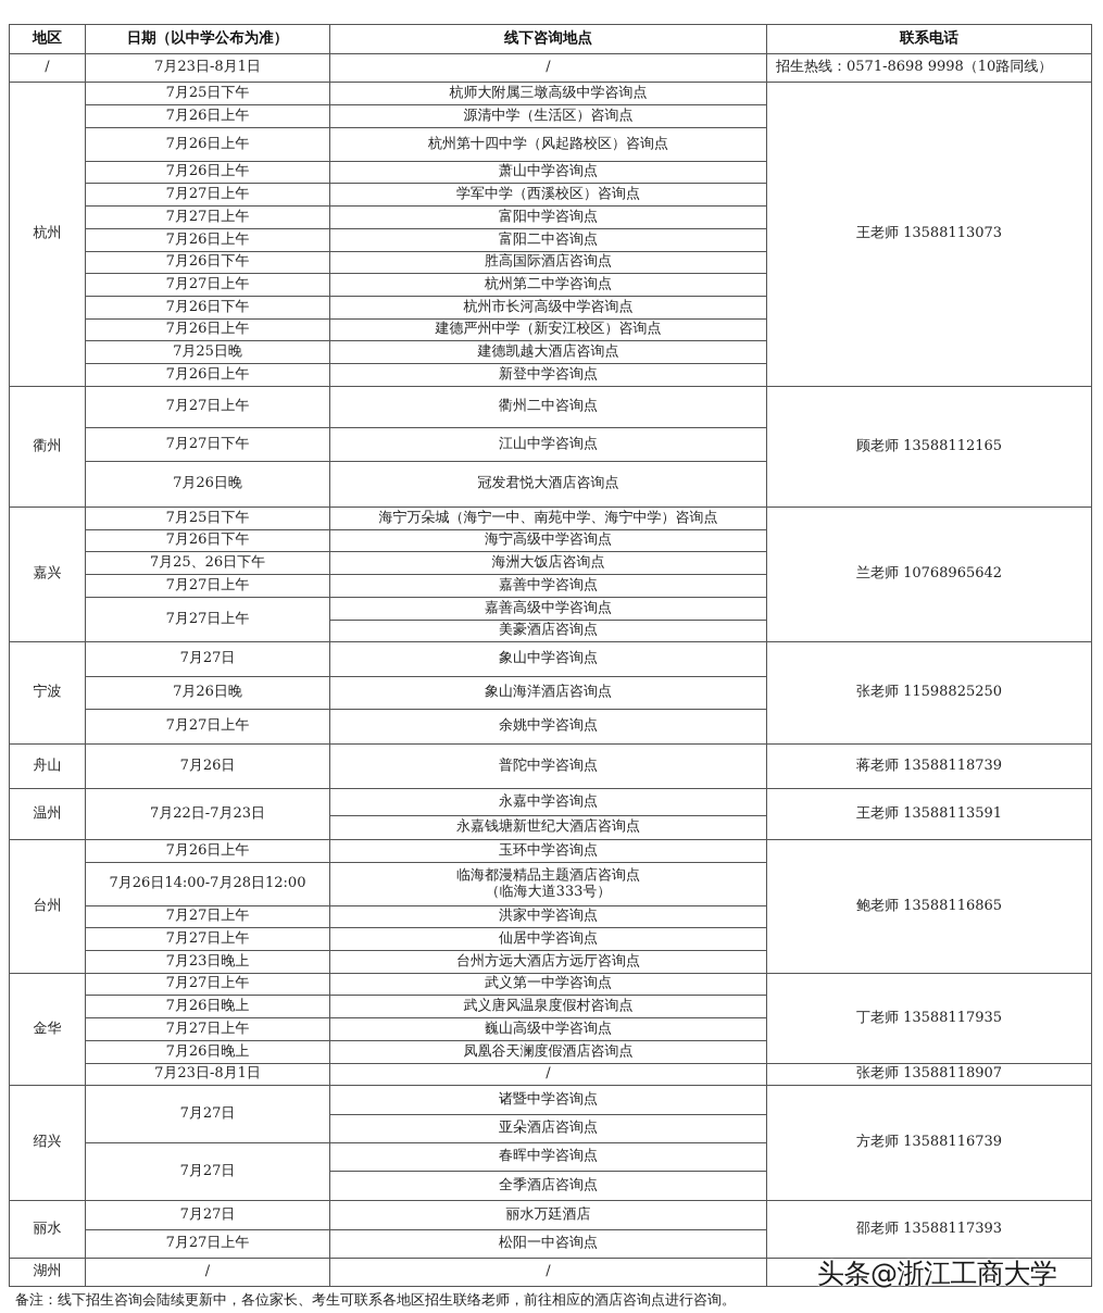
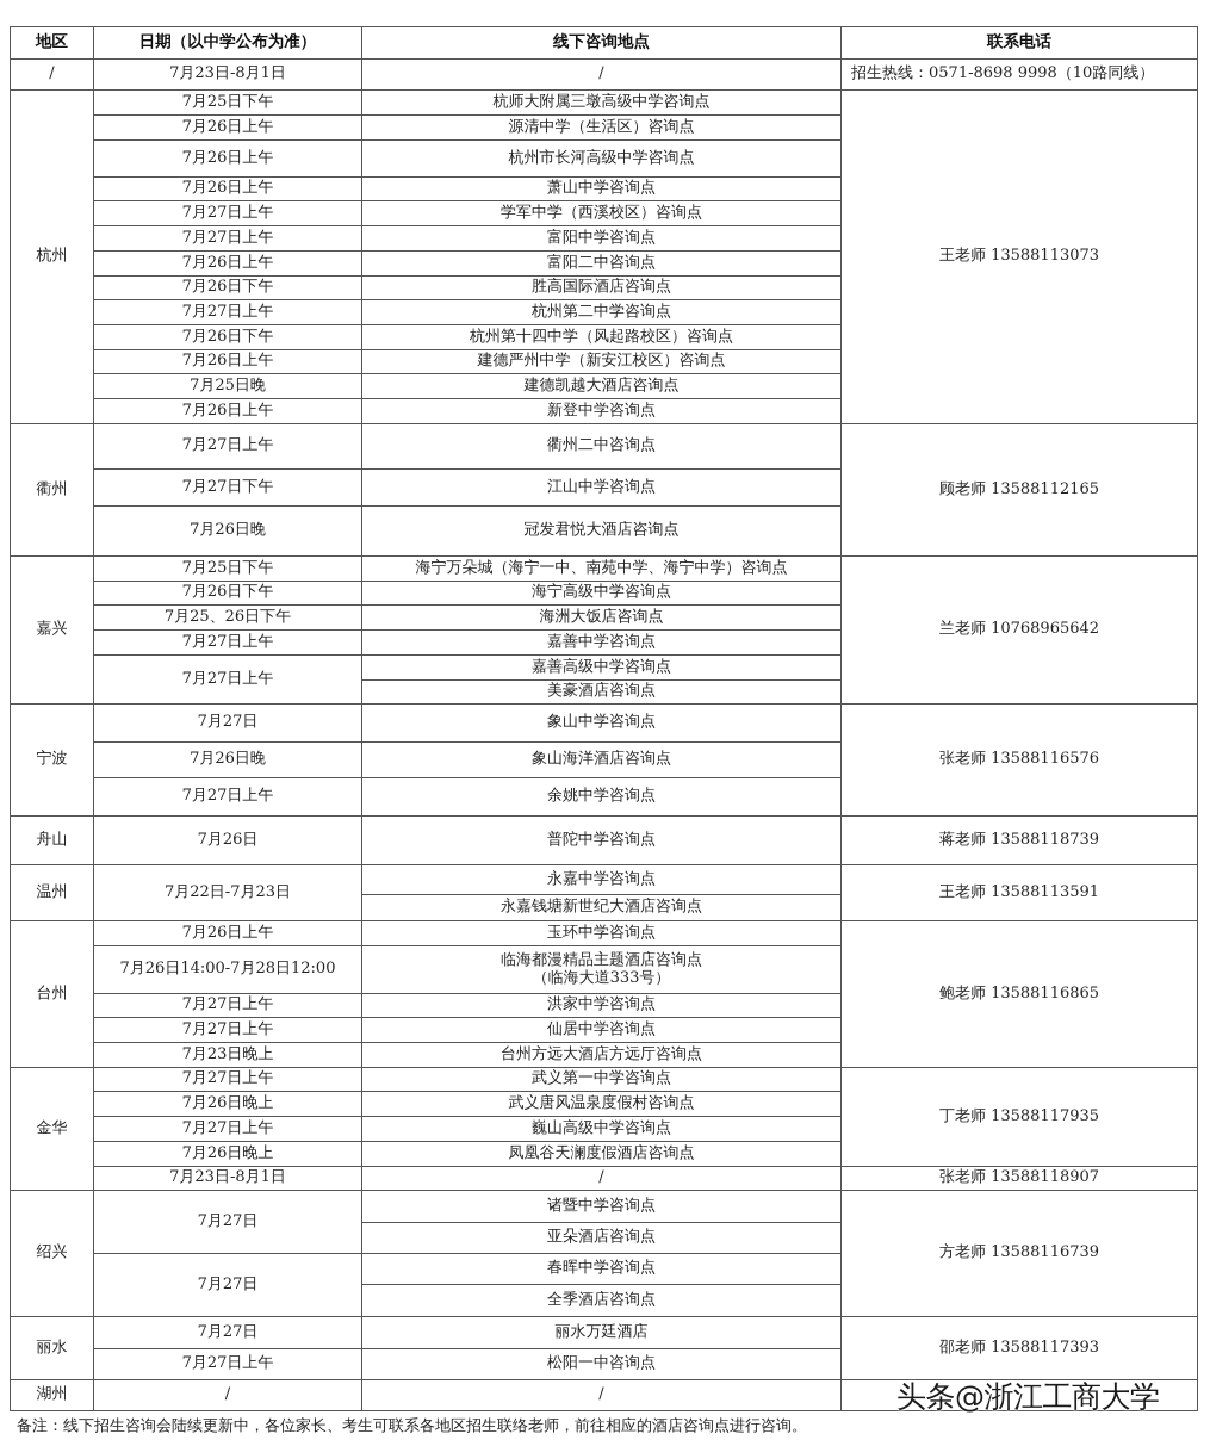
  地区	日期（以中学公布为准）	线下咨询地点	联系电话
  /	7月23日-8月1日	/	招生热线：0571-8698 9998（10路同线）
  杭州	7月25日下午	杭师大附属三墩高级中学咨询点	王老师 13588113073
  7月26日上午	源清中学（生活区）咨询点
- 7月26日上午	杭州第十四中学（风起路校区）咨询点
+ 7月26日上午	杭州市长河高级中学咨询点
  7月26日上午	萧山中学咨询点
  7月27日上午	学军中学（西溪校区）咨询点
  7月27日上午	富阳中学咨询点
  7月26日上午	富阳二中咨询点
  7月26日下午	胜高国际酒店咨询点
  7月27日上午	杭州第二中学咨询点
- 7月26日下午	杭州市长河高级中学咨询点
+ 7月26日下午	杭州第十四中学（风起路校区）咨询点
  7月26日上午	建德严州中学（新安江校区）咨询点
  7月25日晚	建德凯越大酒店咨询点
  7月26日上午	新登中学咨询点
  衢州	7月27日上午	衢州二中咨询点	顾老师 13588112165
  7月27日下午	江山中学咨询点
  7月26日晚	冠发君悦大酒店咨询点
  嘉兴	7月25日下午	海宁万朵城（海宁一中、南苑中学、海宁中学）咨询点	兰老师 10768965642
  7月26日下午	海宁高级中学咨询点
  7月25、26日下午	海洲大饭店咨询点
  7月27日上午	嘉善中学咨询点
  7月27日上午	嘉善高级中学咨询点
  美豪酒店咨询点
- 宁波	7月27日	象山中学咨询点	张老师 11598825250
+ 宁波	7月27日	象山中学咨询点	张老师 13588116576
  7月26日晚	象山海洋酒店咨询点
  7月27日上午	余姚中学咨询点
  舟山	7月26日	普陀中学咨询点	蒋老师 13588118739
  温州	7月22日-7月23日	永嘉中学咨询点	王老师 13588113591
  永嘉钱塘新世纪大酒店咨询点
  台州	7月26日上午	玉环中学咨询点	鲍老师 13588116865
  7月26日14:00-7月28日12:00	临海都漫精品主题酒店咨询点 （临海大道333号）
  7月27日上午	洪家中学咨询点
  7月27日上午	仙居中学咨询点
  7月23日晚上	台州方远大酒店方远厅咨询点
  金华	7月27日上午	武义第一中学咨询点	丁老师 13588117935
  7月26日晚上	武义唐风温泉度假村咨询点
  7月27日上午	巍山高级中学咨询点
  7月26日晚上	凤凰谷天澜度假酒店咨询点
  7月23日-8月1日	/	张老师 13588118907
  绍兴	7月27日	诸暨中学咨询点	方老师 13588116739
  亚朵酒店咨询点
  7月27日	春晖中学咨询点
  全季酒店咨询点
  丽水	7月27日	丽水万廷酒店	邵老师 13588117393
  7月27日上午	松阳一中咨询点
  湖州	/	/
  备注：线下招生咨询会陆续更新中，各位家长、考生可联系各地区招生联络老师，前往相应的酒店咨询点进行咨询。
  头条@浙江工商大学
